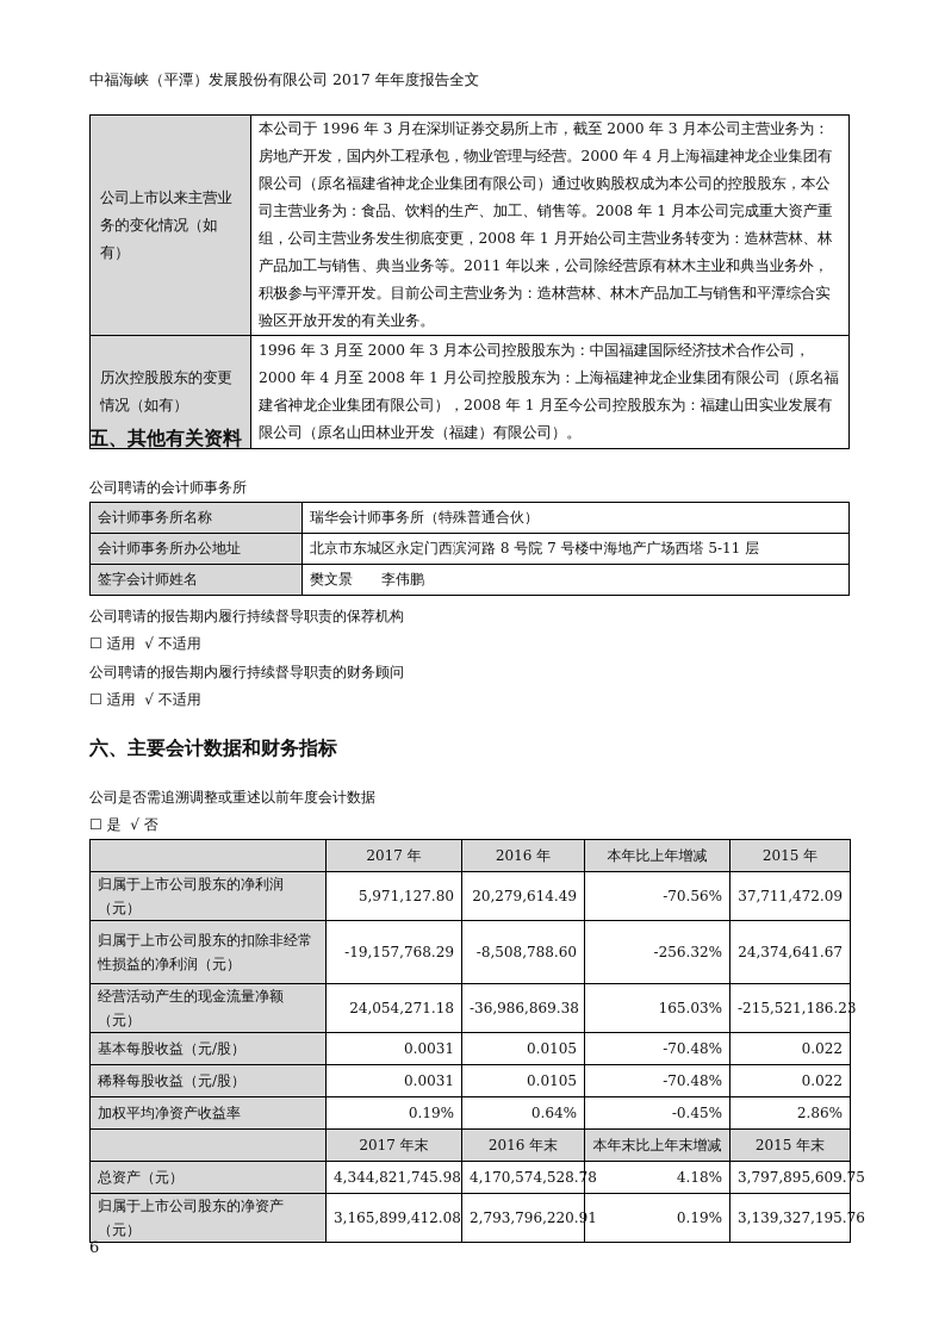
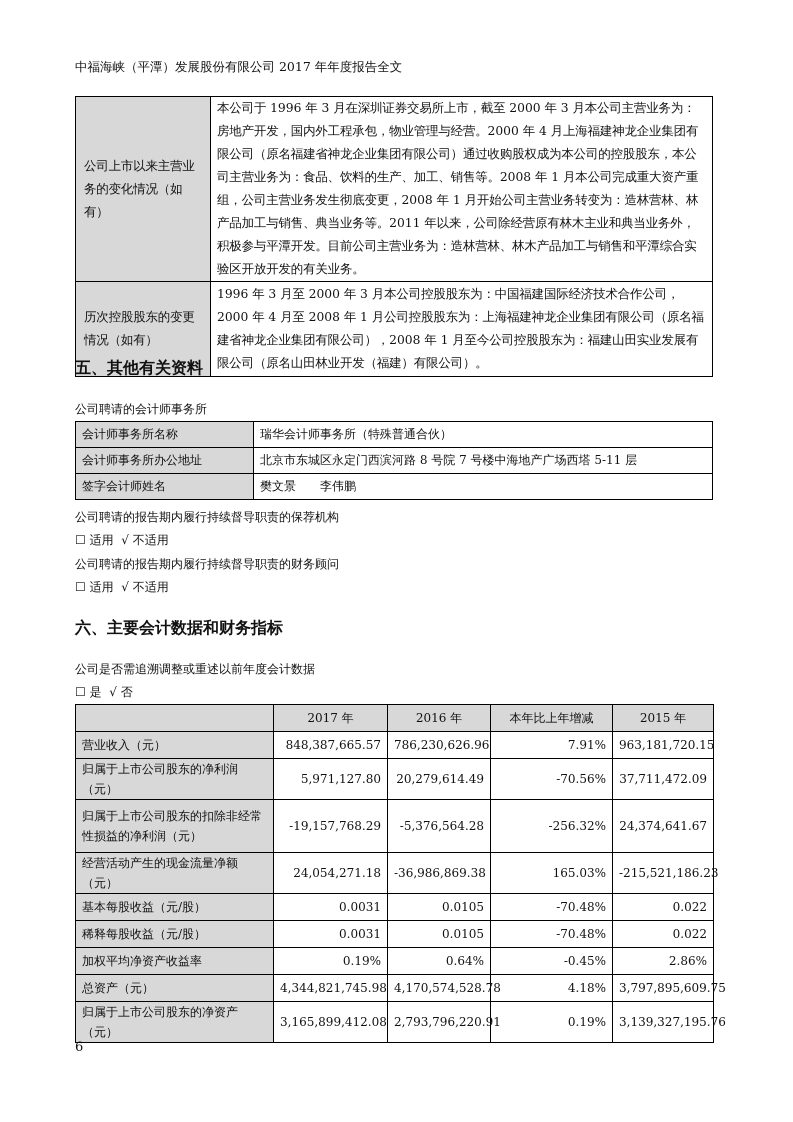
  中福海峡（平潭）发展股份有限公司 2017 年年度报告全文
  公司上市以来主营业务的变化情况（如有）	本公司于 1996 年 3 月在深圳证券交易所上市，截至 2000 年 3 月本公司主营业务为：房地产开发，国内外工程承包，物业管理与经营。2000 年 4 月上海福建神龙企业集团有限公司（原名福建省神龙企业集团有限公司）通过收购股权成为本公司的控股股东，本公司主营业务为：食品、饮料的生产、加工、销售等。2008 年 1 月本公司完成重大资产重组，公司主营业务发生彻底变更，2008 年 1 月开始公司主营业务转变为：造林营林、林产品加工与销售、典当业务等。2011 年以来，公司除经营原有林木主业和典当业务外，积极参与平潭开发。目前公司主营业务为：造林营林、林木产品加工与销售和平潭综合实验区开放开发的有关业务。
  历次控股股东的变更情况（如有）	1996 年 3 月至 2000 年 3 月本公司控股股东为：中国福建国际经济技术合作公司，2000 年 4 月至 2008 年 1 月公司控股股东为：上海福建神龙企业集团有限公司（原名福建省神龙企业集团有限公司），2008 年 1 月至今公司控股股东为：福建山田实业发展有限公司（原名山田林业开发（福建）有限公司）。
  五、其他有关资料
  公司聘请的会计师事务所
  会计师事务所名称	瑞华会计师事务所（特殊普通合伙）
  会计师事务所办公地址	北京市东城区永定门西滨河路 8 号院 7 号楼中海地产广场西塔 5-11 层
  签字会计师姓名	樊文景 李伟鹏
  公司聘请的报告期内履行持续督导职责的保荐机构
  ☐ 适用 √ 不适用
  公司聘请的报告期内履行持续督导职责的财务顾问
  ☐ 适用 √ 不适用
  六、主要会计数据和财务指标
  公司是否需追溯调整或重述以前年度会计数据
  ☐ 是 √ 否
  	2017 年	2016 年	本年比上年增减	2015 年
+ 营业收入（元）	848,387,665.57	786,230,626.96	7.91%	963,181,720.15
  归属于上市公司股东的净利润（元）	5,971,127.80	20,279,614.49	-70.56%	37,711,472.09
- 归属于上市公司股东的扣除非经常性损益的净利润（元）	-19,157,768.29	-8,508,788.60	-256.32%	24,374,641.67
+ 归属于上市公司股东的扣除非经常性损益的净利润（元）	-19,157,768.29	-5,376,564.28	-256.32%	24,374,641.67
  经营活动产生的现金流量净额（元）	24,054,271.18	-36,986,869.38	165.03%	-215,521,186.23
  基本每股收益（元/股）	0.0031	0.0105	-70.48%	0.022
  稀释每股收益（元/股）	0.0031	0.0105	-70.48%	0.022
  加权平均净资产收益率	0.19%	0.64%	-0.45%	2.86%
- 	2017 年末	2016 年末	本年末比上年末增减	2015 年末
  总资产（元）	4,344,821,745.98	4,170,574,528.78	4.18%	3,797,895,609.75
  归属于上市公司股东的净资产（元）	3,165,899,412.08	2,793,796,220.91	0.19%	3,139,327,195.76
  6
